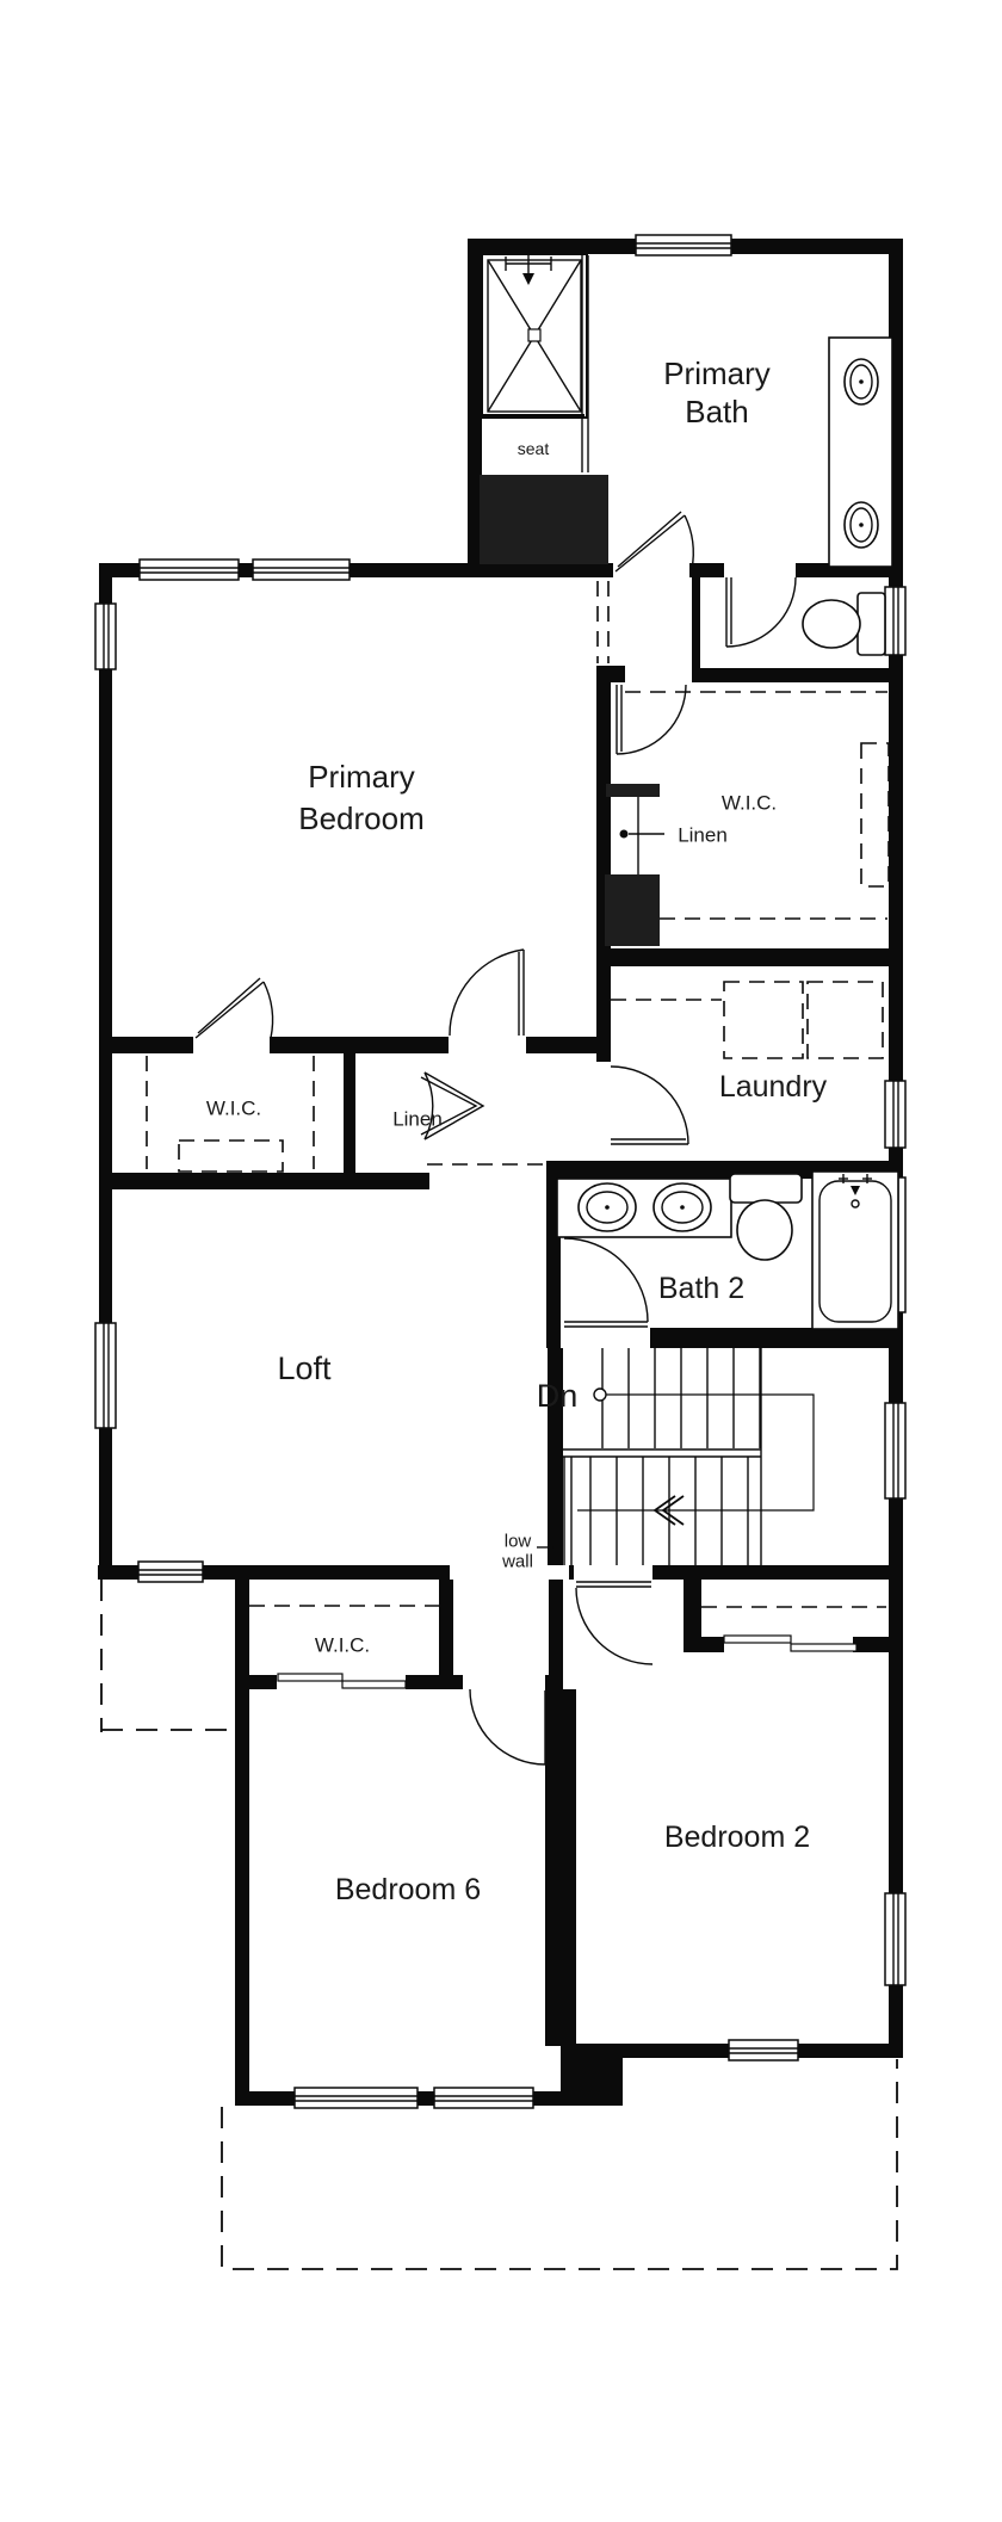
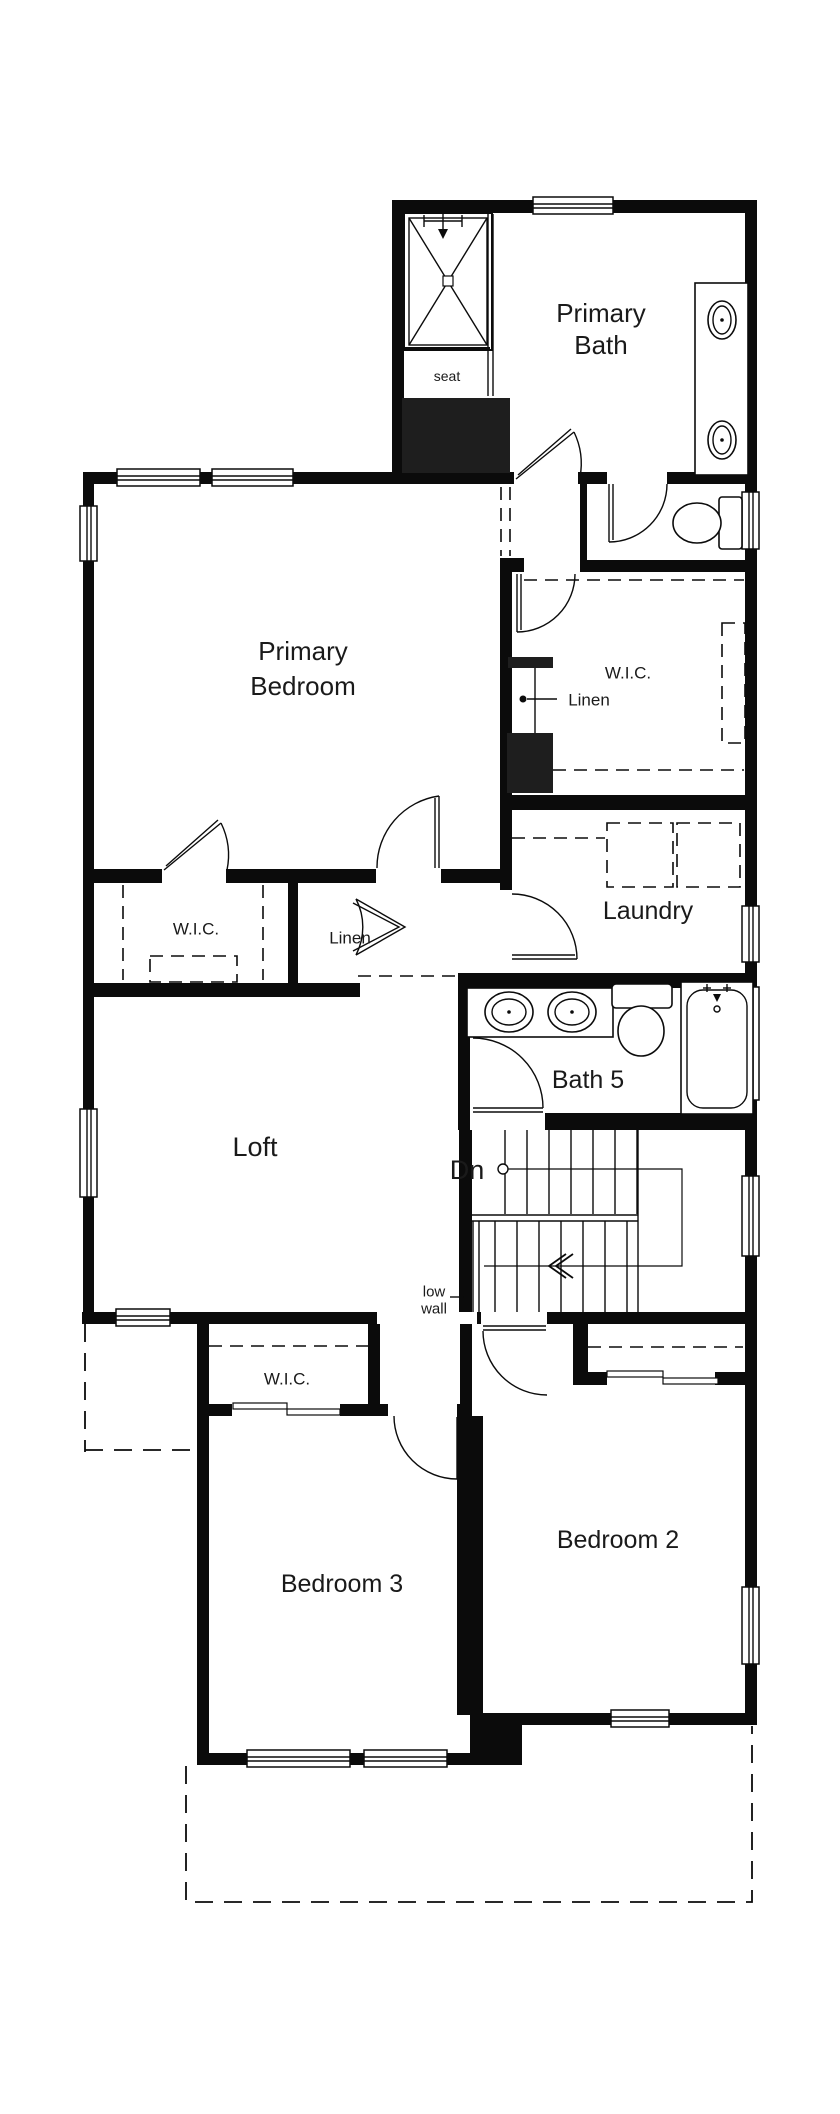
  Primary
  Bath
  seat
  Primary
  Bedroom
  W.I.C.
  Linen
  Laundry
  W.I.C.
  Linen
  Loft
- Bath 2
+ Bath 5
  Dn
  low
  wall
  W.I.C.
  Bedroom 2
- Bedroom 6
+ Bedroom 3
